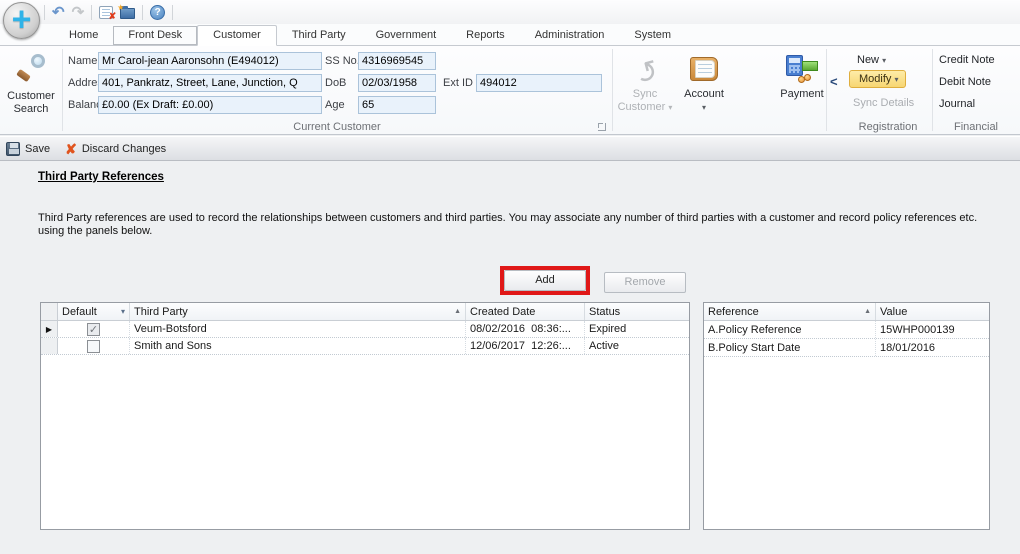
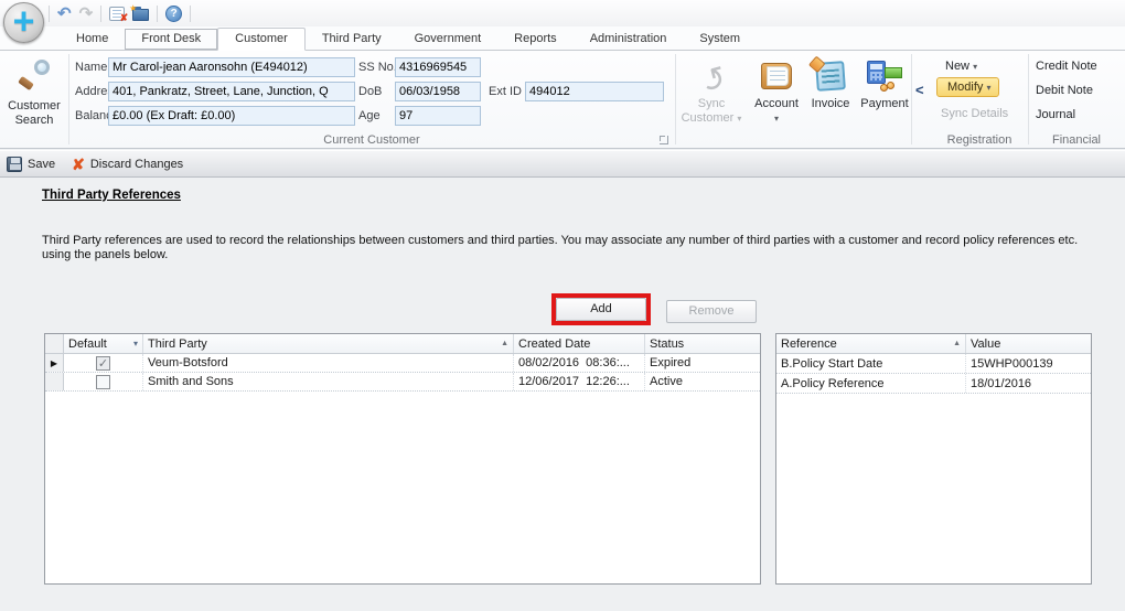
  +
  ↶
  ↷
  ✘
  ★
  ?
  Home
  Front Desk
  Customer
  Third Party
  Government
  Reports
  Administration
  System
  Customer Search
  Name
  Mr Carol-jean Aaronsohn (E494012)
  Addre
  401, Pankratz, Street, Lane, Junction, Q
  Balan
  £0.00 (Ex Draft: £0.00)
  SS No
  4316969545
  DoB
- 02/03/1958
+ 06/03/1958
  Age
- 65
+ 97
  Ext ID
  494012
  Current Customer
  Sync
  Customer ▾
  Account
  ▾
+ Invoice
  Payment
  <
  New ▾
  Modify ▾
  Sync Details
  Registration
  Credit Note
  Debit Note
  Journal
  Financial
  Save
  ✘
  Discard Changes
  Third Party References
  Third Party references are used to record the relationships between customers and third parties. You may associate any number of third parties with a customer and record policy references etc. using the panels below.
  Add
  Remove
  Default
  ▾
  Third Party
  Created Date
  Status
  ▶
  ✓
  Veum-Botsford
  08/02/2016 08:36:...
  Expired
  Smith and Sons
  12/06/2017 12:26:...
  Active
  Reference
  Value
- A.Policy Reference
+ B.Policy Start Date
  15WHP000139
- B.Policy Start Date
+ A.Policy Reference
  18/01/2016
